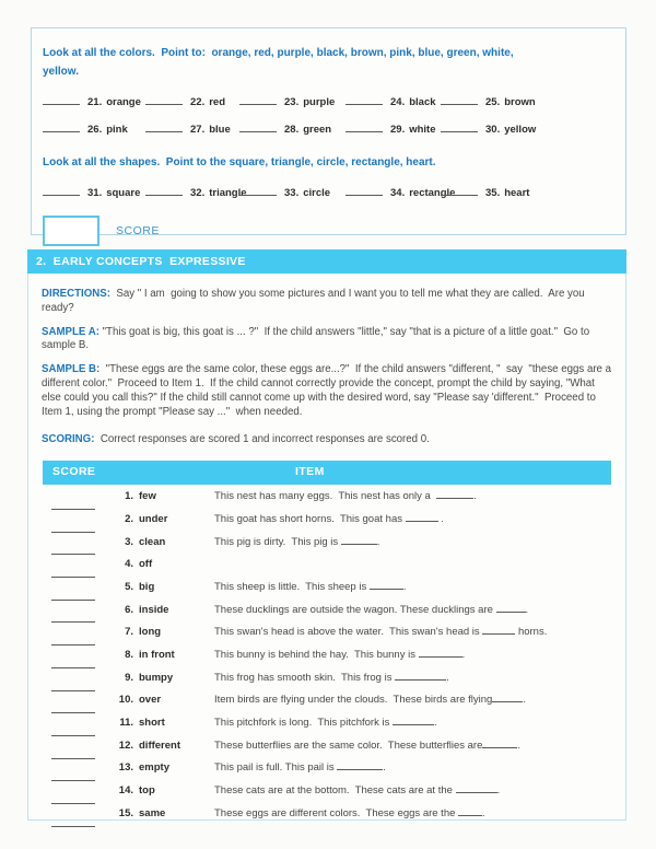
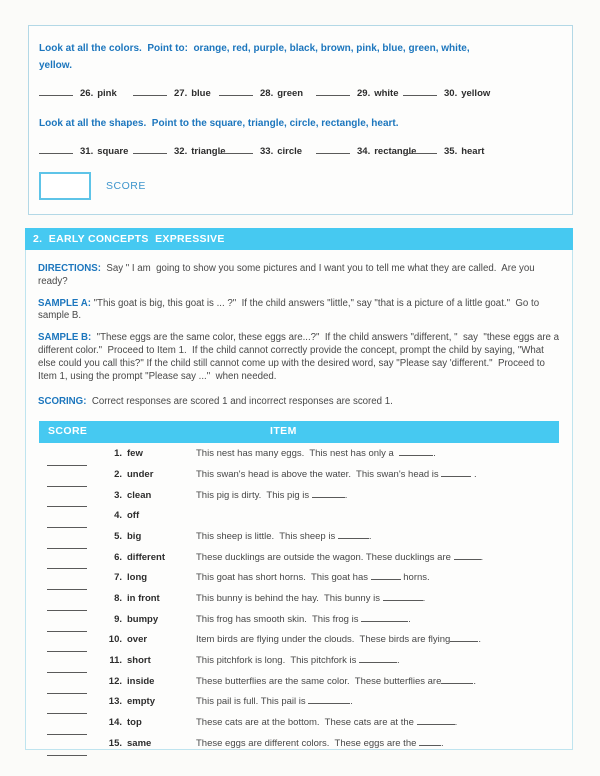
  Look at all the colors. Point to: orange, red, purple, black, brown, pink, blue, green, white,
  yellow.
- 21.
- orange
- 22.
- red
- 23.
- purple
- 24.
- black
- 25.
- brown
  26.
  pink
  27.
  blue
  28.
  green
  29.
  white
  30.
  yellow
  Look at all the shapes. Point to the square, triangle, circle, rectangle, heart.
  31.
  square
  32.
  triangle
  33.
  circle
  34.
  rectangle
  35.
  heart
  SCORE
  2. EARLY CONCEPTS EXPRESSIVE
  DIRECTIONS: Say " I am going to show you some pictures and I want you to tell me what they are called. Are you ready?
  SAMPLE A: "This goat is big, this goat is ... ?" If the child answers "little," say "that is a picture of a little goat." Go to sample B.
  SAMPLE B: "These eggs are the same color, these eggs are...?" If the child answers "different, " say "these eggs are a different color." Proceed to Item 1. If the child cannot correctly provide the concept, prompt the child by saying, "What else could you call this?" If the child still cannot come up with the desired word, say "Please say 'different." Proceed to Item 1, using the prompt "Please say ..." when needed.
- SCORING: Correct responses are scored 1 and incorrect responses are scored 0.
+ SCORING: Correct responses are scored 1 and incorrect responses are scored 1.
  SCORE
  ITEM
  1.
  few
  This nest has many eggs. This nest has only a .
  2.
  under
- This goat has short horns. This goat has .
+ This swan's head is above the water. This swan's head is .
  3.
  clean
  This pig is dirty. This pig is .
  4.
  off
  5.
  big
  This sheep is little. This sheep is .
  6.
- inside
+ different
  These ducklings are outside the wagon. These ducklings are .
  7.
  long
- This swan's head is above the water. This swan's head is horns.
+ This goat has short horns. This goat has horns.
  8.
  in front
  This bunny is behind the hay. This bunny is .
  9.
  bumpy
  This frog has smooth skin. This frog is .
  10.
  over
  Item birds are flying under the clouds. These birds are flying .
  11.
  short
  This pitchfork is long. This pitchfork is .
  12.
- different
+ inside
  These butterflies are the same color. These butterflies are .
  13.
  empty
  This pail is full. This pail is .
  14.
  top
  These cats are at the bottom. These cats are at the .
  15.
  same
  These eggs are different colors. These eggs are the .
